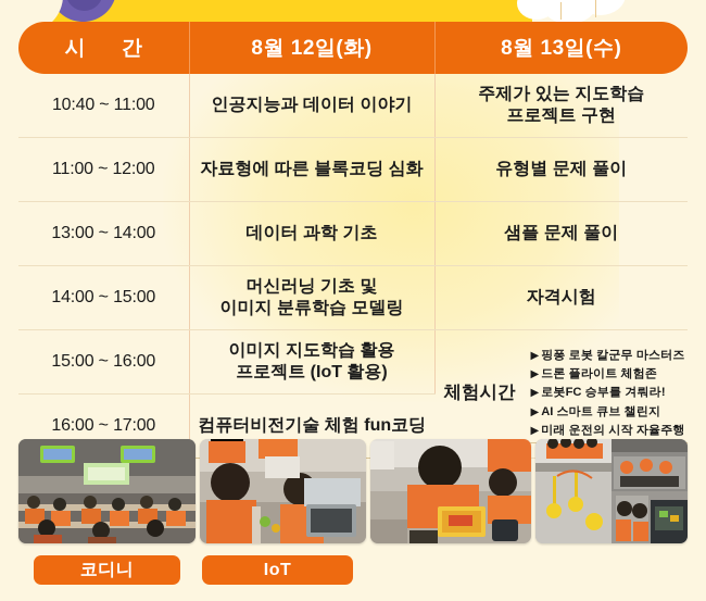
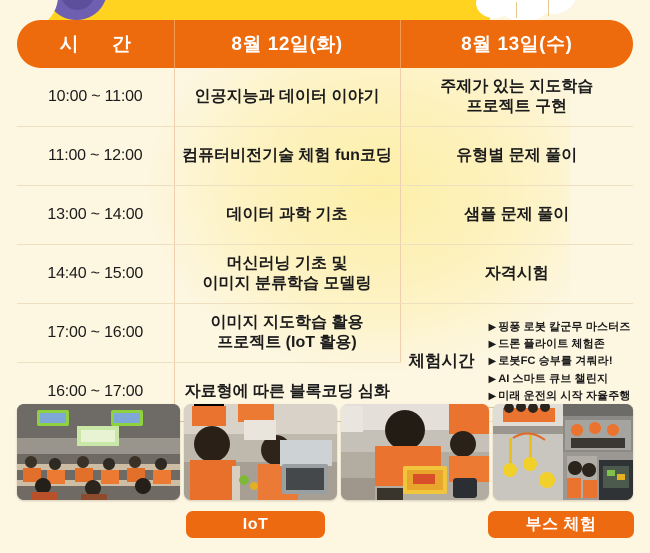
  시 간	8월 12일(화)	8월 13일(수)
- 10:40 ~ 11:00	인공지능과 데이터 이야기	주제가 있는 지도학습 프로젝트 구현
+ 10:00 ~ 11:00	인공지능과 데이터 이야기	주제가 있는 지도학습 프로젝트 구현
- 11:00 ~ 12:00	자료형에 따른 블록코딩 심화	유형별 문제 풀이
+ 11:00 ~ 12:00	컴퓨터비전기술 체험 fun코딩	유형별 문제 풀이
  13:00 ~ 14:00	데이터 과학 기초	샘플 문제 풀이
- 14:00 ~ 15:00	머신러닝 기초 및 이미지 분류학습 모델링	자격시험
+ 14:40 ~ 15:00	머신러닝 기초 및 이미지 분류학습 모델링	자격시험
- 15:00 ~ 16:00	이미지 지도학습 활용 프로젝트 (IoT 활용)
+ 17:00 ~ 16:00	이미지 지도학습 활용 프로젝트 (IoT 활용)
  체험시간	▶ 핑퐁 로봇 칼군무 마스터즈 ▶ 드론 플라이트 체험존 ▶ 로봇FC 승부를 겨뤄라! ▶ AI 스마트 큐브 챌린지 ▶ 미래 운전의 시작 자율주행
- 16:00 ~ 17:00	컴퓨터비전기술 체험 fun코딩
+ 16:00 ~ 17:00	자료형에 따른 블록코딩 심화
- 코디니
  IoT
+ 부스 체험
